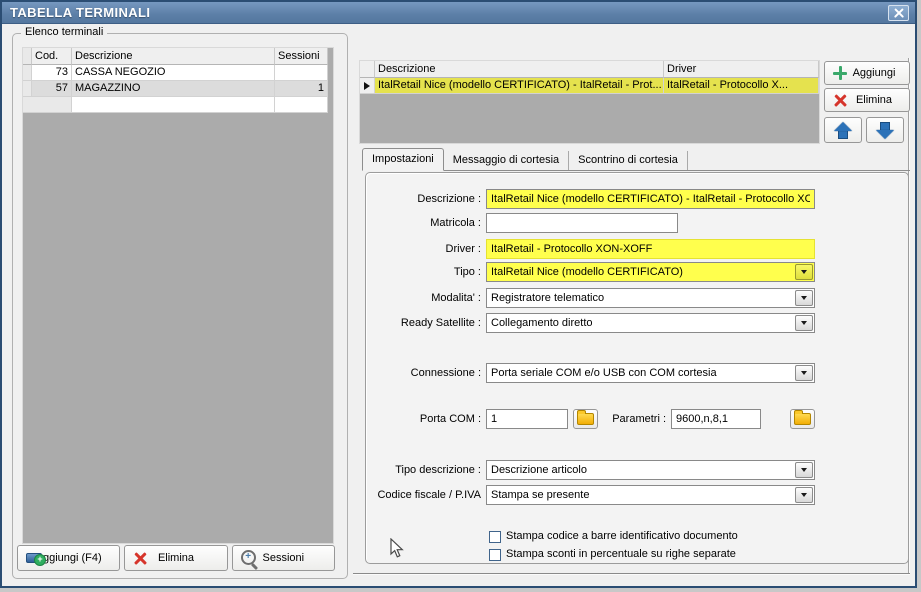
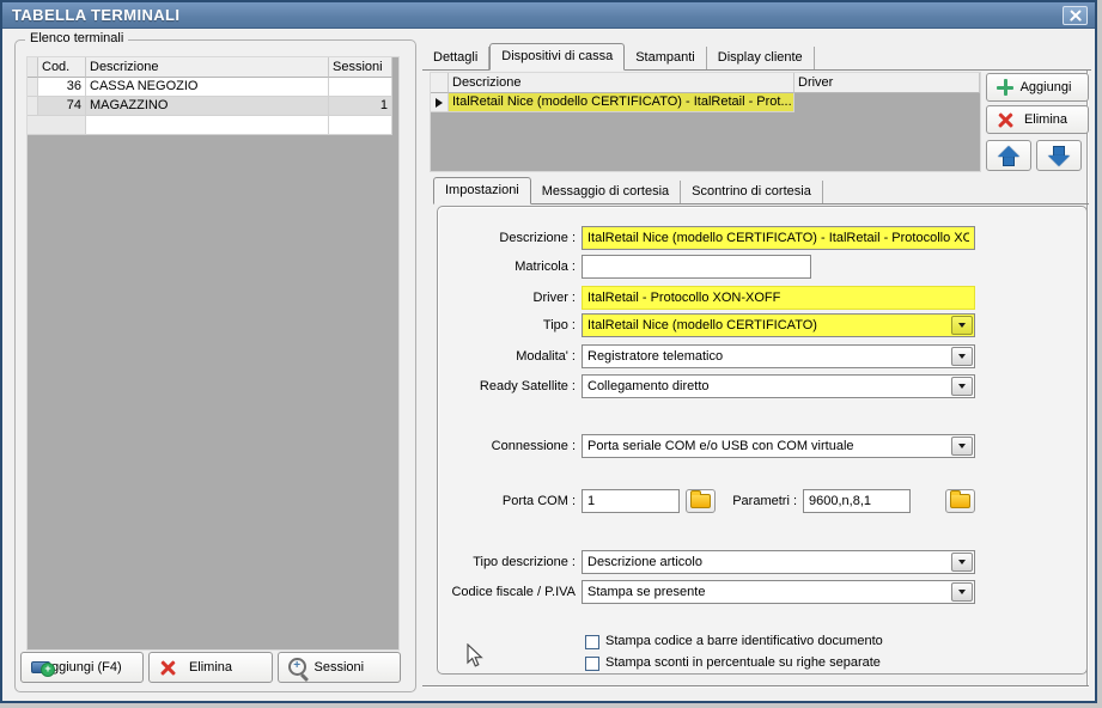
  TABELLA TERMINALI
  Elenco terminali
  Cod.
  Descrizione
  Sessioni
- 73
+ 36
  CASSA NEGOZIO
- 57
+ 74
  MAGAZZINO
  1
  ggiungi (F4)
  Elimina
  Sessioni
+ Dettagli
+ Dispositivi di cassa
+ Stampanti
+ Display cliente
  Descrizione
  Driver
  ItalRetail Nice (modello CERTIFICATO) - ItalRetail - Prot...
- ItalRetail - Protocollo X...
  Aggiungi
  Elimina
  Impostazioni
  Messaggio di cortesia
  Scontrino di cortesia
  Descrizione :
  ItalRetail Nice (modello CERTIFICATO) - ItalRetail - Protocollo XO
  Matricola :
  Driver :
  ItalRetail - Protocollo XON-XOFF
  Tipo :
  ItalRetail Nice (modello CERTIFICATO)
  Modalita' :
  Registratore telematico
  Ready Satellite :
  Collegamento diretto
  Connessione :
- Porta seriale COM e/o USB con COM cortesia
+ Porta seriale COM e/o USB con COM virtuale
  Porta COM :
  1
  Parametri :
  9600,n,8,1
  Tipo descrizione :
  Descrizione articolo
  Codice fiscale / P.IVA
  Stampa se presente
  Stampa codice a barre identificativo documento
  Stampa sconti in percentuale su righe separate
